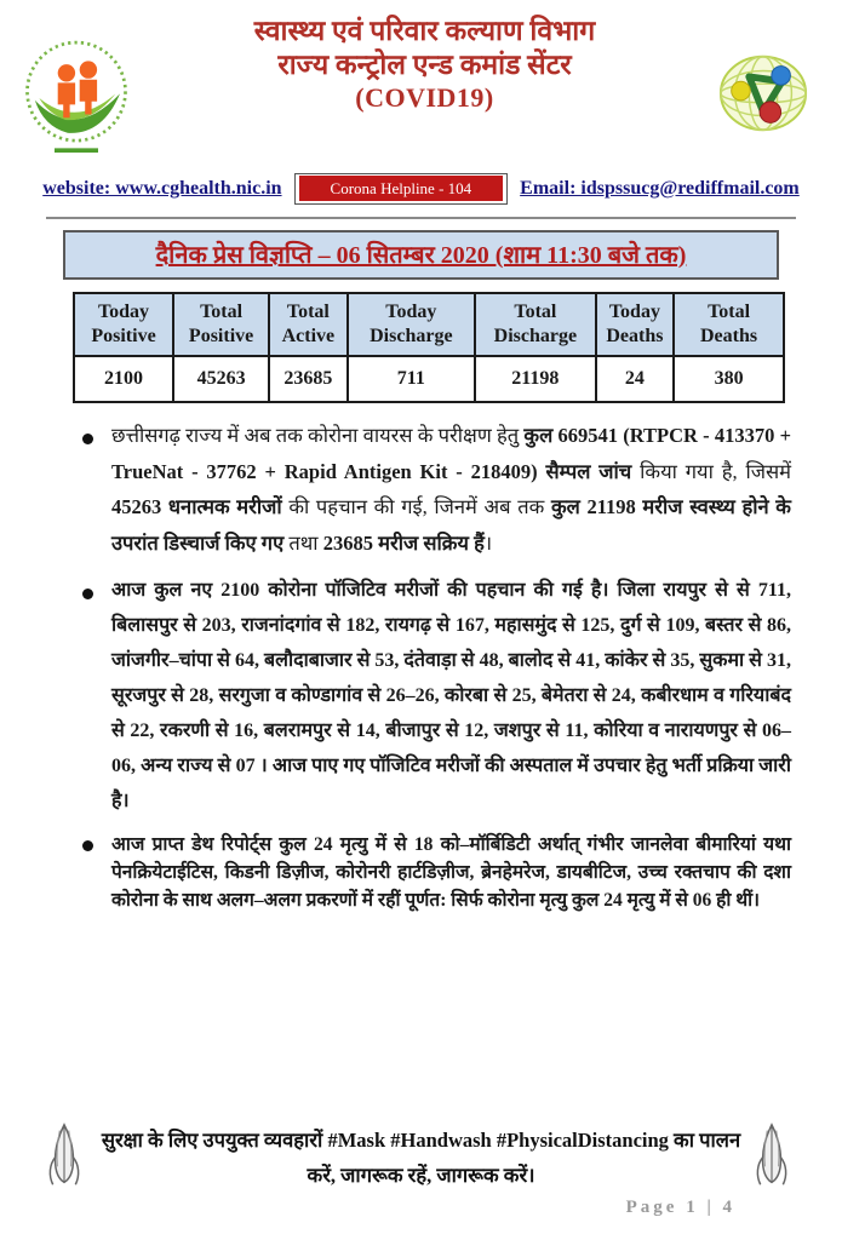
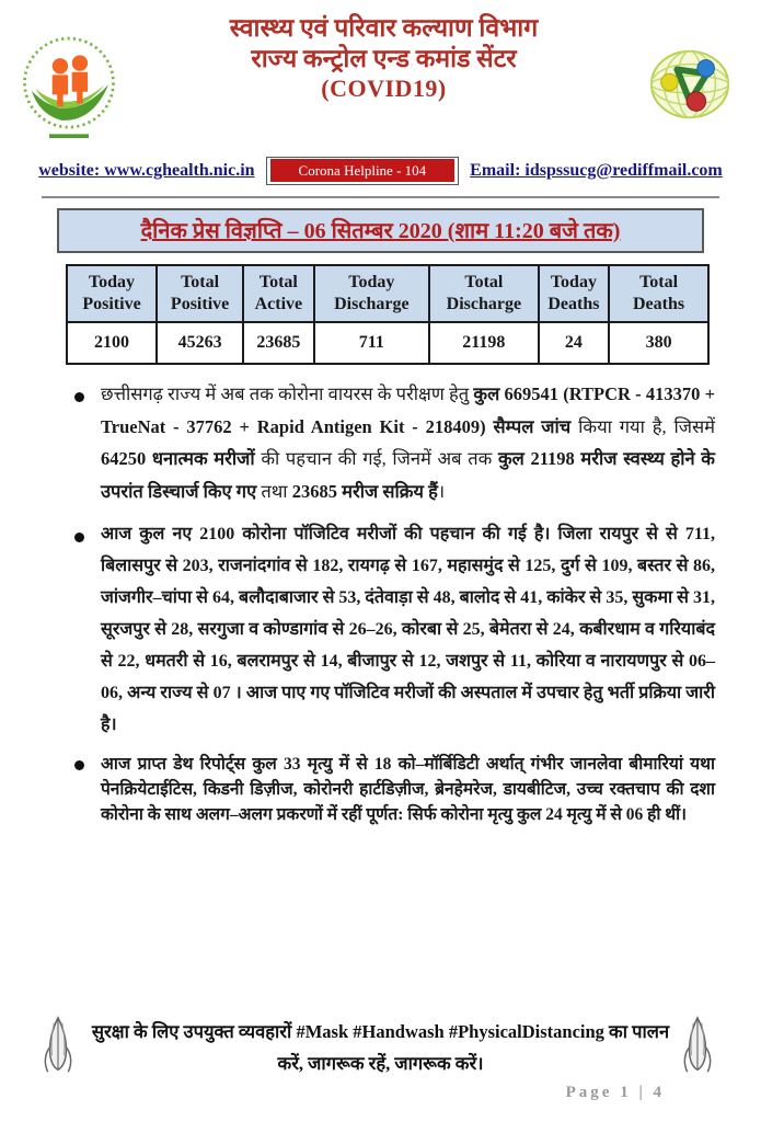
  स्वास्थ्य एवं परिवार कल्याण विभाग
  राज्य कन्ट्रोल एन्ड कमांड सेंटर
  (COVID19)
  website: www.cghealth.nic.in
  Corona Helpline - 104
  Email: idspssucg@rediffmail.com
- दैनिक प्रेस विज्ञप्ति – 06 सितम्बर 2020 (शाम 11:30 बजे तक)
+ दैनिक प्रेस विज्ञप्ति – 06 सितम्बर 2020 (शाम 11:20 बजे तक)
  Today Positive	Total Positive	Total Active	Today Discharge	Total Discharge	Today Deaths	Total Deaths
  2100	45263	23685	711	21198	24	380
- छत्तीसगढ़ राज्य में अब तक कोरोना वायरस के परीक्षण हेतु कुल 669541 (RTPCR - 413370 + TrueNat - 37762 + Rapid Antigen Kit - 218409) सैम्पल जांच किया गया है, जिसमें 45263 धनात्मक मरीजों की पहचान की गई, जिनमें अब तक कुल 21198 मरीज स्वस्थ्य होने के उपरांत डिस्चार्ज किए गए तथा 23685 मरीज सक्रिय हैं।
+ छत्तीसगढ़ राज्य में अब तक कोरोना वायरस के परीक्षण हेतु कुल 669541 (RTPCR - 413370 + TrueNat - 37762 + Rapid Antigen Kit - 218409) सैम्पल जांच किया गया है, जिसमें 64250 धनात्मक मरीजों की पहचान की गई, जिनमें अब तक कुल 21198 मरीज स्वस्थ्य होने के उपरांत डिस्चार्ज किए गए तथा 23685 मरीज सक्रिय हैं।
- आज कुल नए 2100 कोरोना पॉजिटिव मरीजों की पहचान की गई है। जिला रायपुर से से 711, बिलासपुर से 203, राजनांदगांव से 182, रायगढ़ से 167, महासमुंद से 125, दुर्ग से 109, बस्तर से 86, जांजगीर–चांपा से 64, बलौदाबाजार से 53, दंतेवाड़ा से 48, बालोद से 41, कांकेर से 35, सुकमा से 31, सूरजपुर से 28, सरगुजा व कोण्डागांव से 26–26, कोरबा से 25, बेमेतरा से 24, कबीरधाम व गरियाबंद से 22, रकरणी से 16, बलरामपुर से 14, बीजापुर से 12, जशपुर से 11, कोरिया व नारायणपुर से 06–06, अन्य राज्य से 07 । आज पाए गए पॉजिटिव मरीजों की अस्पताल में उपचार हेतु भर्ती प्रक्रिया जारी है।
+ आज कुल नए 2100 कोरोना पॉजिटिव मरीजों की पहचान की गई है। जिला रायपुर से से 711, बिलासपुर से 203, राजनांदगांव से 182, रायगढ़ से 167, महासमुंद से 125, दुर्ग से 109, बस्तर से 86, जांजगीर–चांपा से 64, बलौदाबाजार से 53, दंतेवाड़ा से 48, बालोद से 41, कांकेर से 35, सुकमा से 31, सूरजपुर से 28, सरगुजा व कोण्डागांव से 26–26, कोरबा से 25, बेमेतरा से 24, कबीरधाम व गरियाबंद से 22, धमतरी से 16, बलरामपुर से 14, बीजापुर से 12, जशपुर से 11, कोरिया व नारायणपुर से 06–06, अन्य राज्य से 07 । आज पाए गए पॉजिटिव मरीजों की अस्पताल में उपचार हेतु भर्ती प्रक्रिया जारी है।
- आज प्राप्त डेथ रिपोर्ट्स कुल 24 मृत्यु में से 18 को–मॉर्बिडिटी अर्थात् गंभीर जानलेवा बीमारियां यथा पेनक्रियेटाईटिस, किडनी डिज़ीज, कोरोनरी हार्टडिज़ीज, ब्रेनहेमरेज, डायबीटिज, उच्च रक्तचाप की दशा कोरोना के साथ अलग–अलग प्रकरणों में रहीं पूर्णत: सिर्फ कोरोना मृत्यु कुल 24 मृत्यु में से 06 ही थीं।
+ आज प्राप्त डेथ रिपोर्ट्स कुल 33 मृत्यु में से 18 को–मॉर्बिडिटी अर्थात् गंभीर जानलेवा बीमारियां यथा पेनक्रियेटाईटिस, किडनी डिज़ीज, कोरोनरी हार्टडिज़ीज, ब्रेनहेमरेज, डायबीटिज, उच्च रक्तचाप की दशा कोरोना के साथ अलग–अलग प्रकरणों में रहीं पूर्णत: सिर्फ कोरोना मृत्यु कुल 24 मृत्यु में से 06 ही थीं।
  सुरक्षा के लिए उपयुक्त व्यवहारों #Mask #Handwash #PhysicalDistancing का पालन
  करें, जागरूक रहें, जागरूक करें।
  Page 1 | 4
